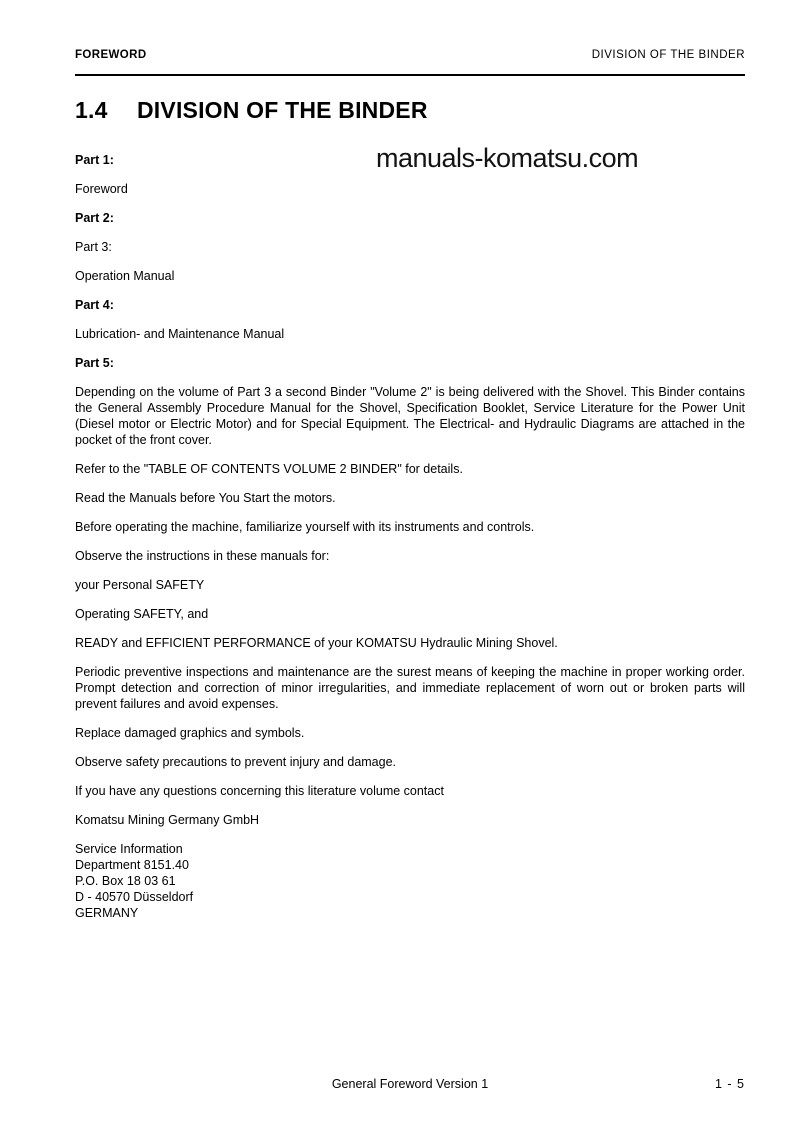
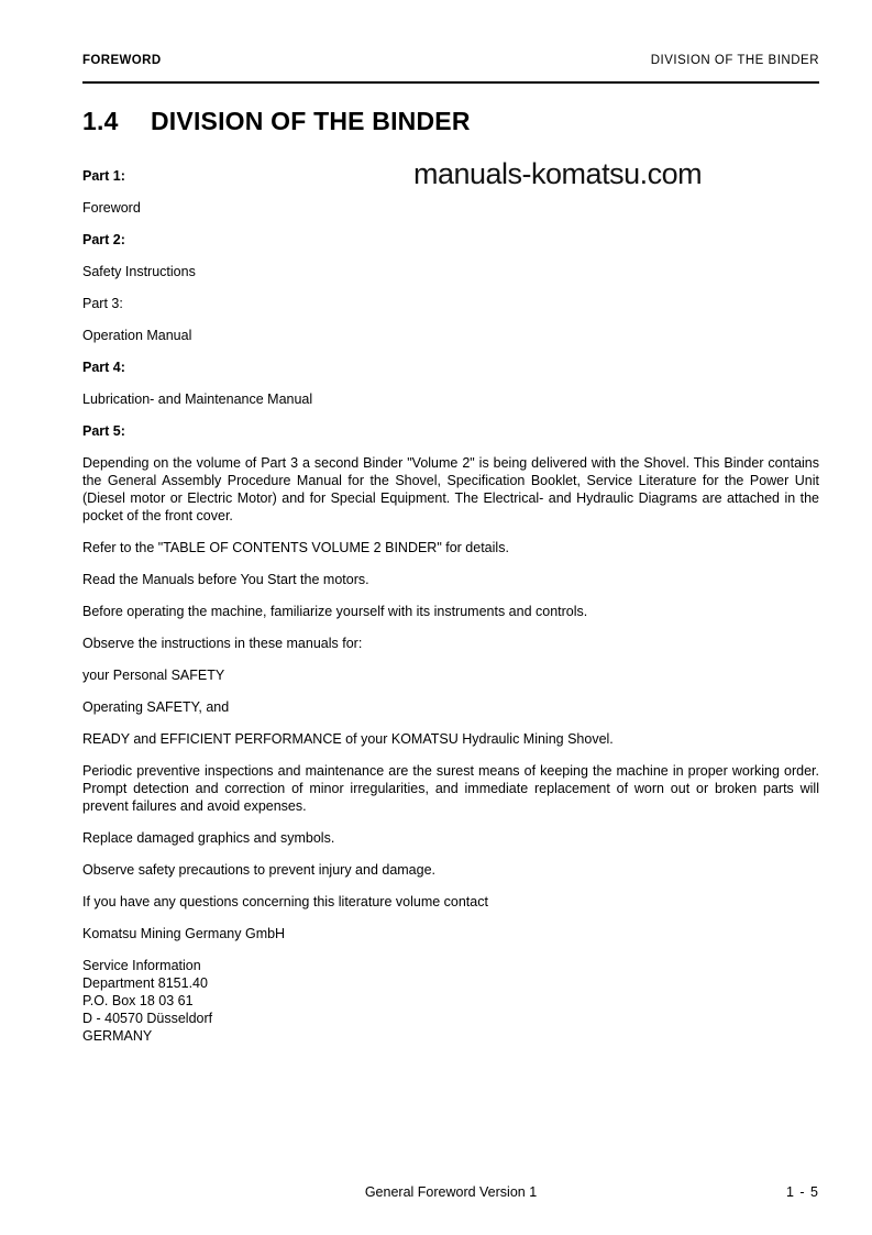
  manuals-komatsu.com
  FOREWORD
  DIVISION OF THE BINDER
  1.4 DIVISION OF THE BINDER
  Part 1:
  Foreword
  Part 2:
+ Safety Instructions
  Part 3:
  Operation Manual
  Part 4:
  Lubrication- and Maintenance Manual
  Part 5:
  Depending on the volume of Part 3 a second Binder "Volume 2" is being delivered with the Shovel. This Binder contains the General Assembly Procedure Manual for the Shovel, Specification Booklet, Service Literature for the Power Unit (Diesel motor or Electric Motor) and for Special Equipment. The Electrical- and Hydraulic Diagrams are attached in the pocket of the front cover.
  Refer to the "TABLE OF CONTENTS VOLUME 2 BINDER" for details.
  Read the Manuals before You Start the motors.
  Before operating the machine, familiarize yourself with its instruments and controls.
  Observe the instructions in these manuals for:
  your Personal SAFETY
  Operating SAFETY, and
  READY and EFFICIENT PERFORMANCE of your KOMATSU Hydraulic Mining Shovel.
  Periodic preventive inspections and maintenance are the surest means of keeping the machine in proper working order. Prompt detection and correction of minor irregularities, and immediate replacement of worn out or broken parts will prevent failures and avoid expenses.
  Replace damaged graphics and symbols.
  Observe safety precautions to prevent injury and damage.
  If you have any questions concerning this literature volume contact
  Komatsu Mining Germany GmbH
  Service Information
  Department 8151.40
  P.O. Box 18 03 61
  D - 40570 Düsseldorf
  GERMANY
  General Foreword Version 1
  1 - 5
